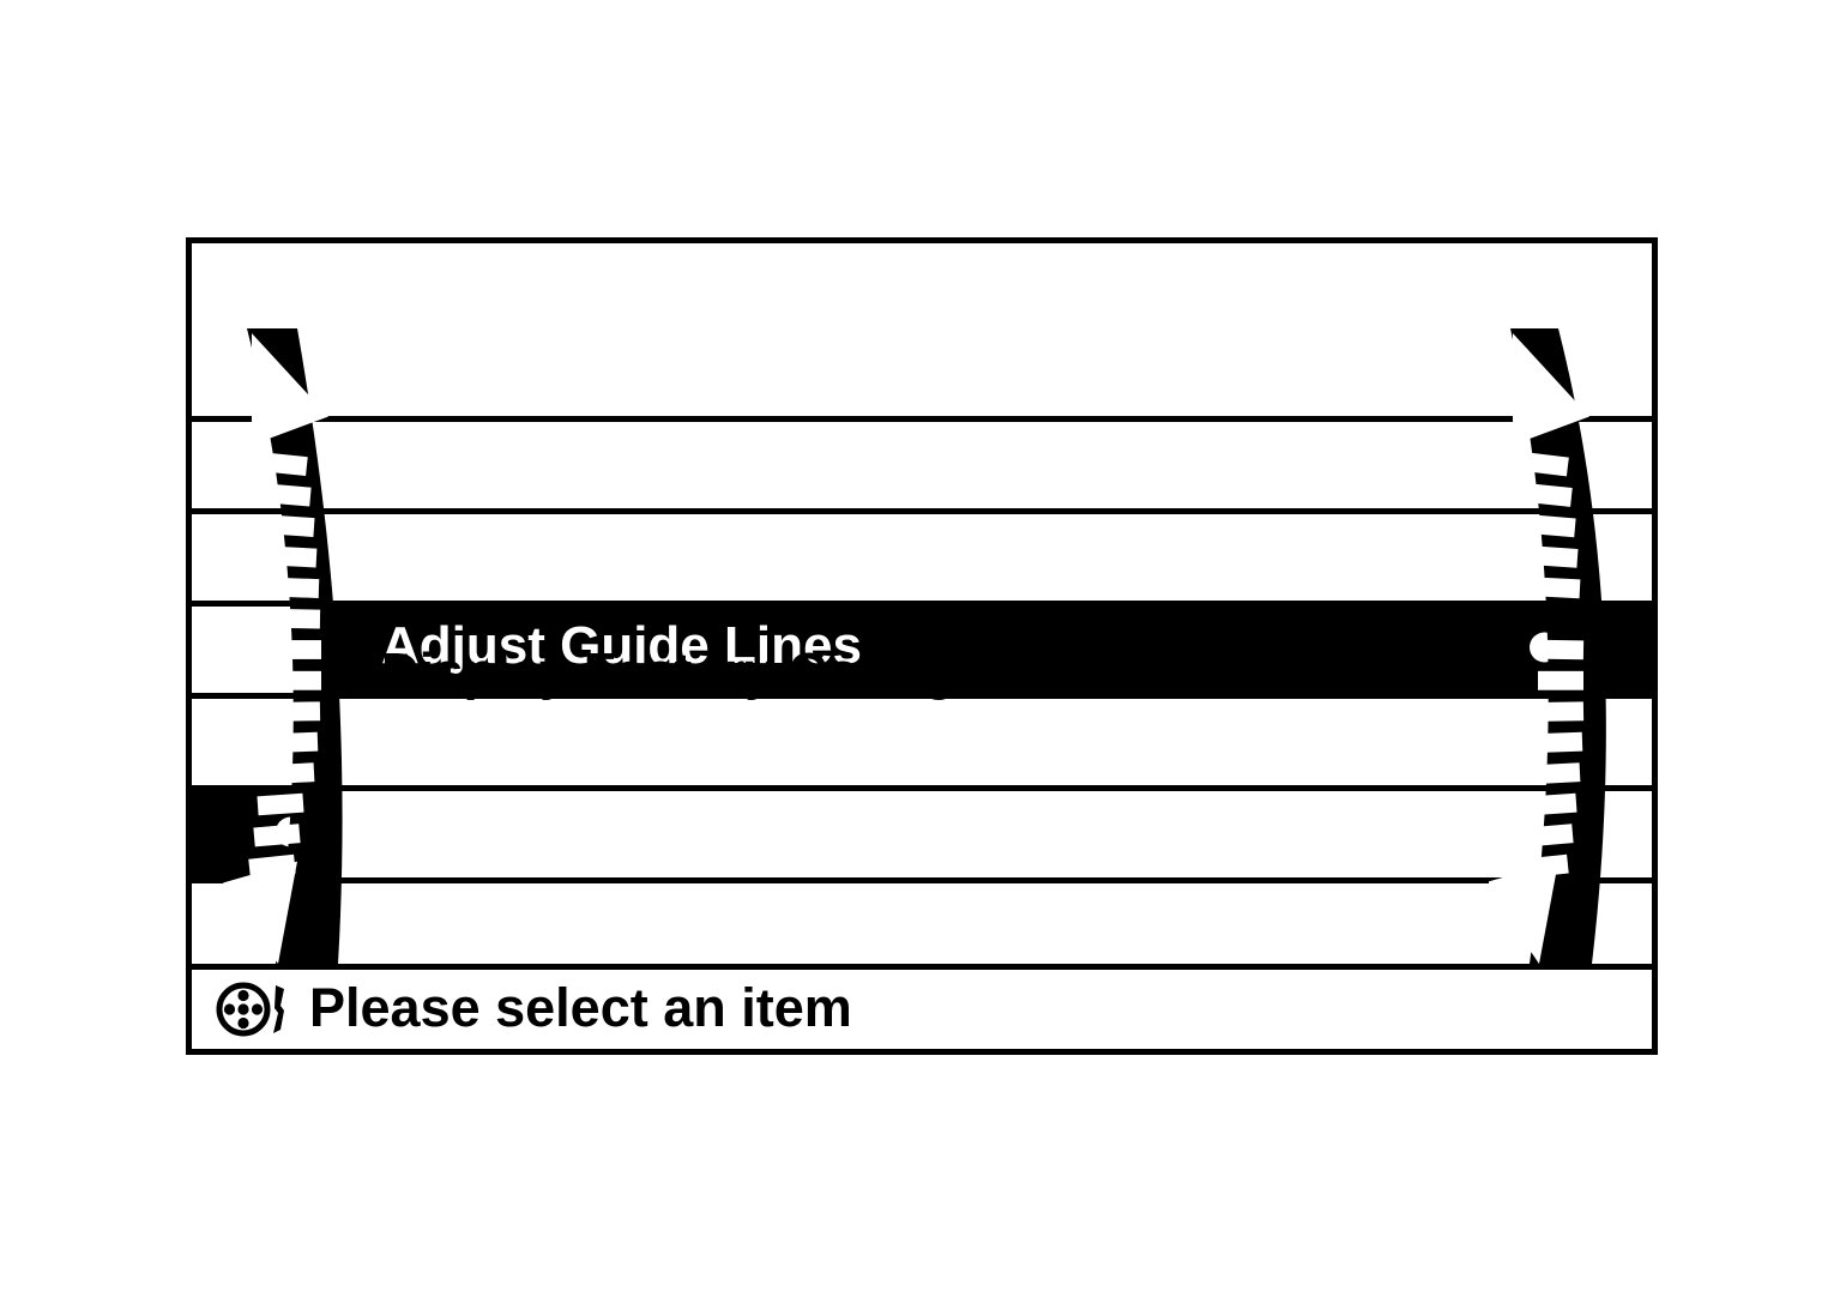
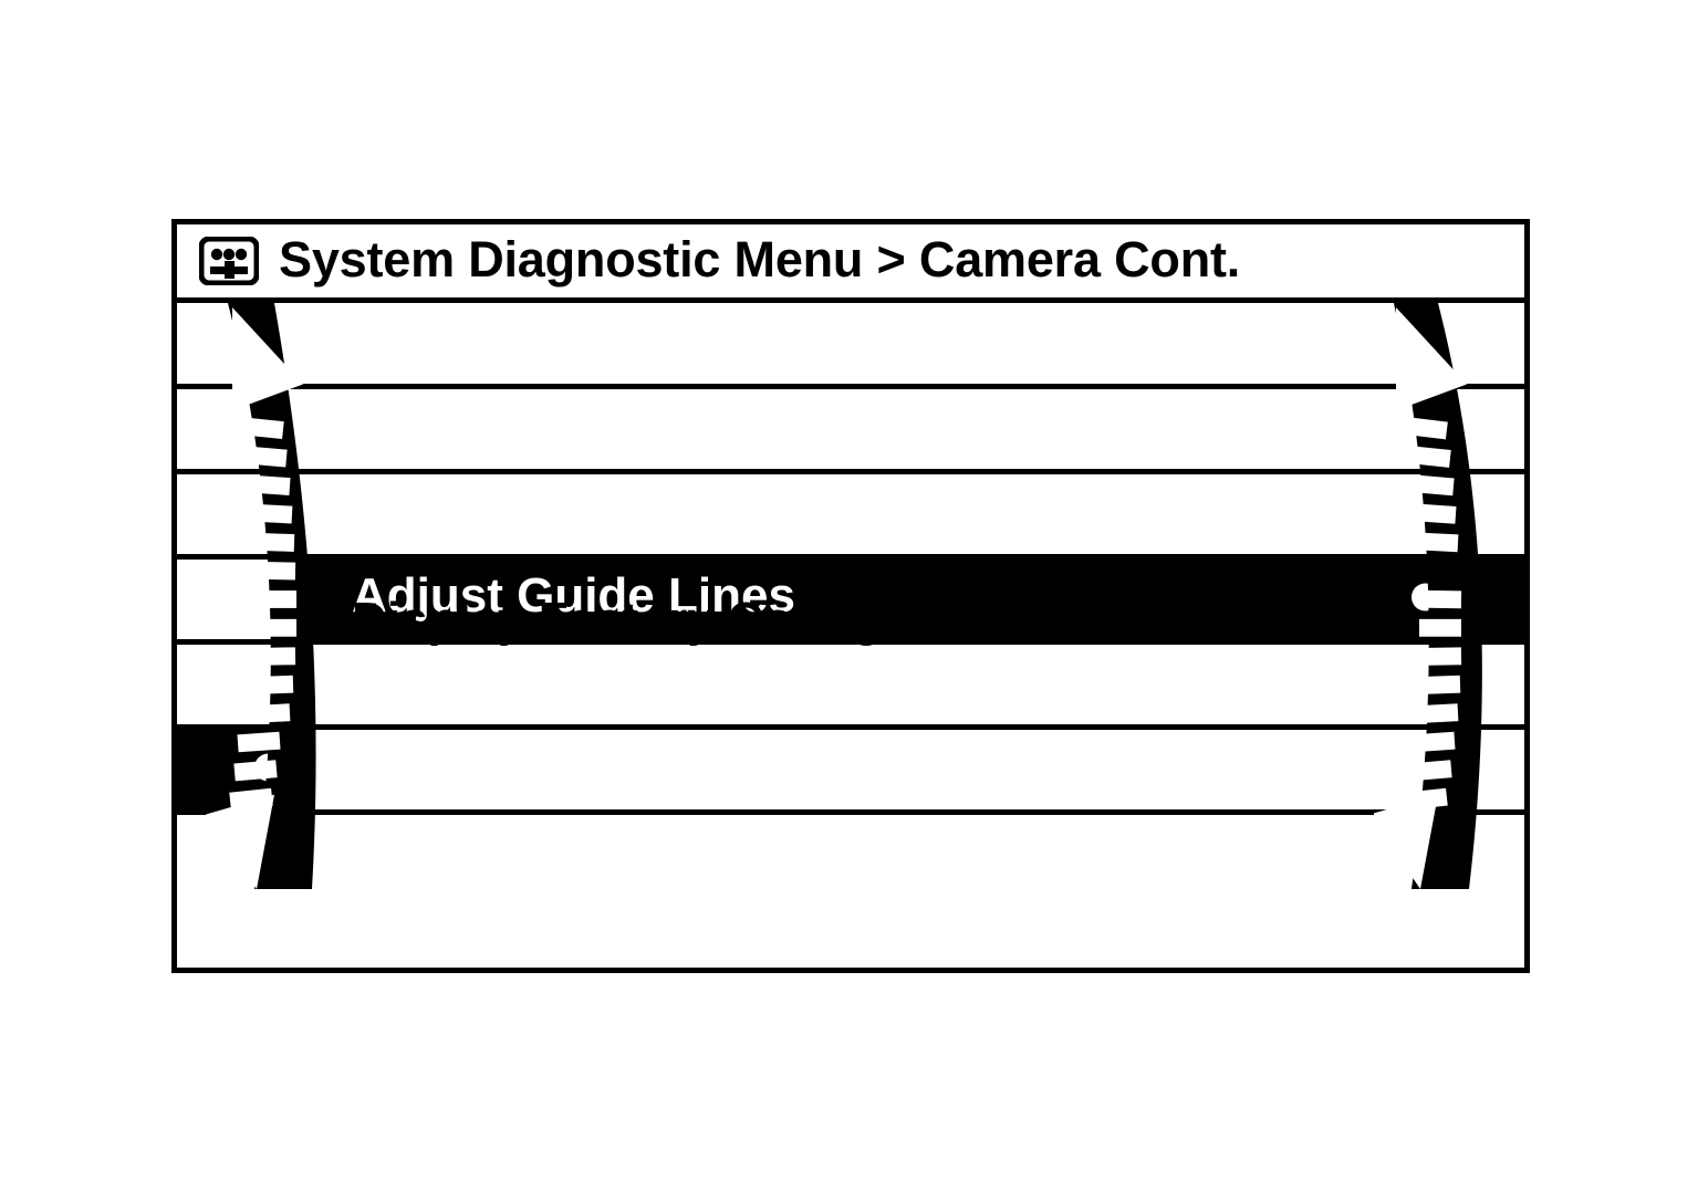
+ System Diagnostic Menu > Camera Cont.
  Adjust Guide Lines
  Display Factory Configuration
- Please select an item
